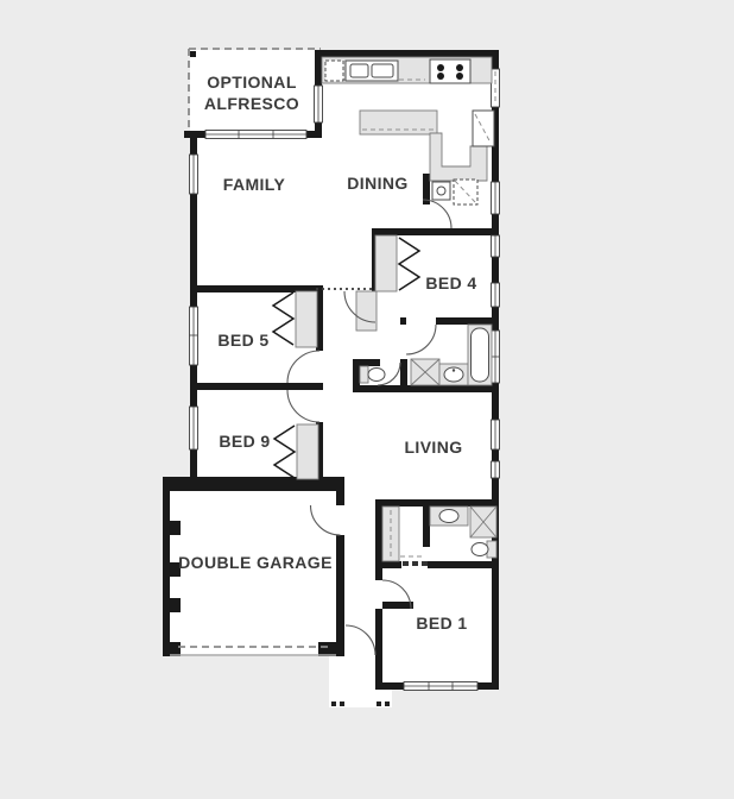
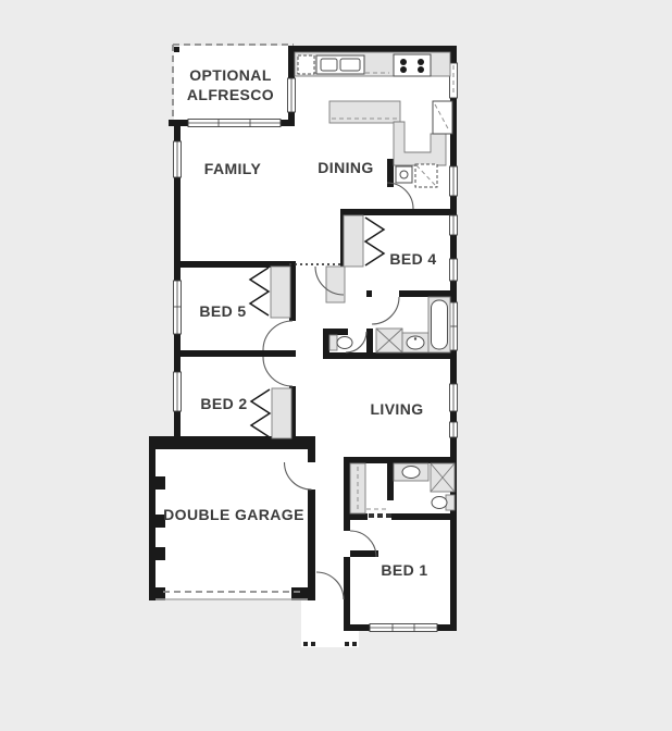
  OPTIONAL
  ALFRESCO
  FAMILY
  DINING
  BED 4
  BED 5
- BED 9
+ BED 2
  LIVING
  DOUBLE GARAGE
  BED 1
